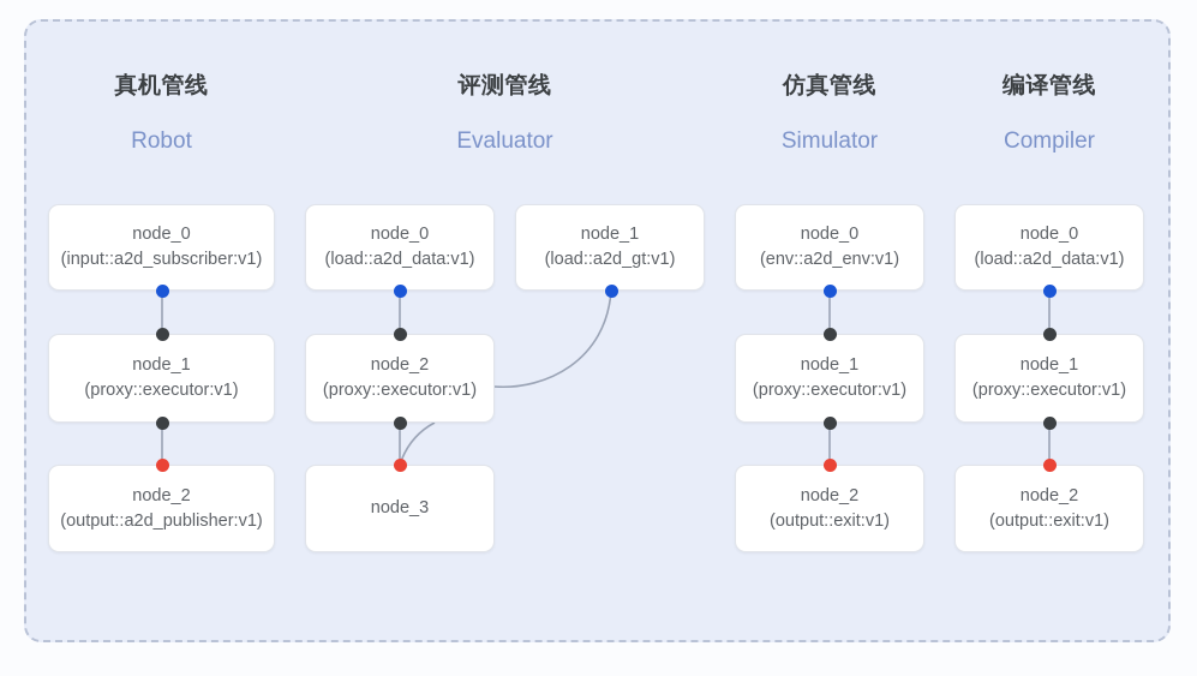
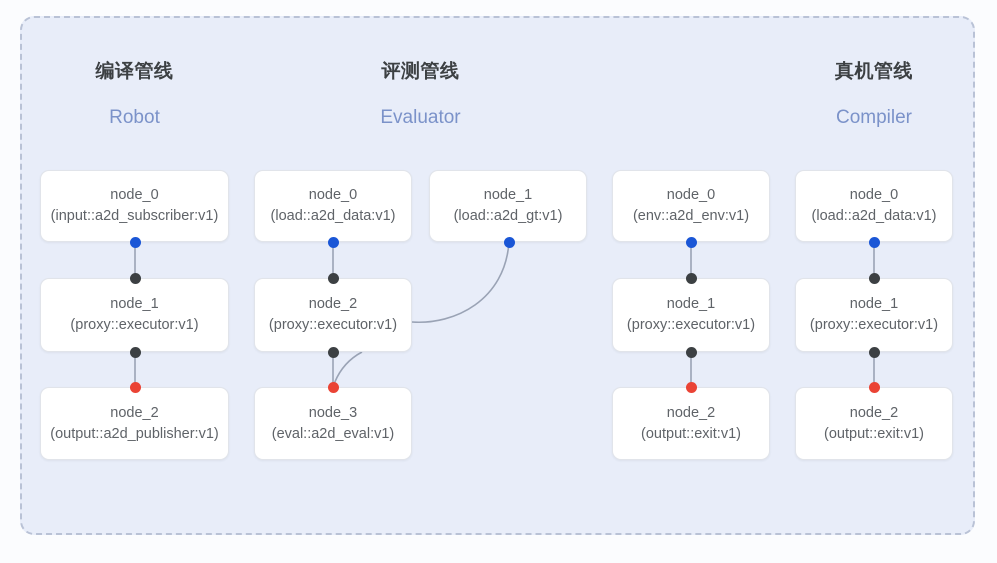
- 真机管线
+ 编译管线
  Robot
  评测管线
  Evaluator
- 仿真管线
- Simulator
- 编译管线
+ 真机管线
  Compiler
  node_0
  (input::a2d_subscriber:v1)
  node_1
  (proxy::executor:v1)
  node_2
  (output::a2d_publisher:v1)
  node_0
  (load::a2d_data:v1)
  node_1
  (load::a2d_gt:v1)
  node_2
  (proxy::executor:v1)
  node_3
+ (eval::a2d_eval:v1)
  node_0
  (env::a2d_env:v1)
  node_1
  (proxy::executor:v1)
  node_2
  (output::exit:v1)
  node_0
  (load::a2d_data:v1)
  node_1
  (proxy::executor:v1)
  node_2
  (output::exit:v1)
